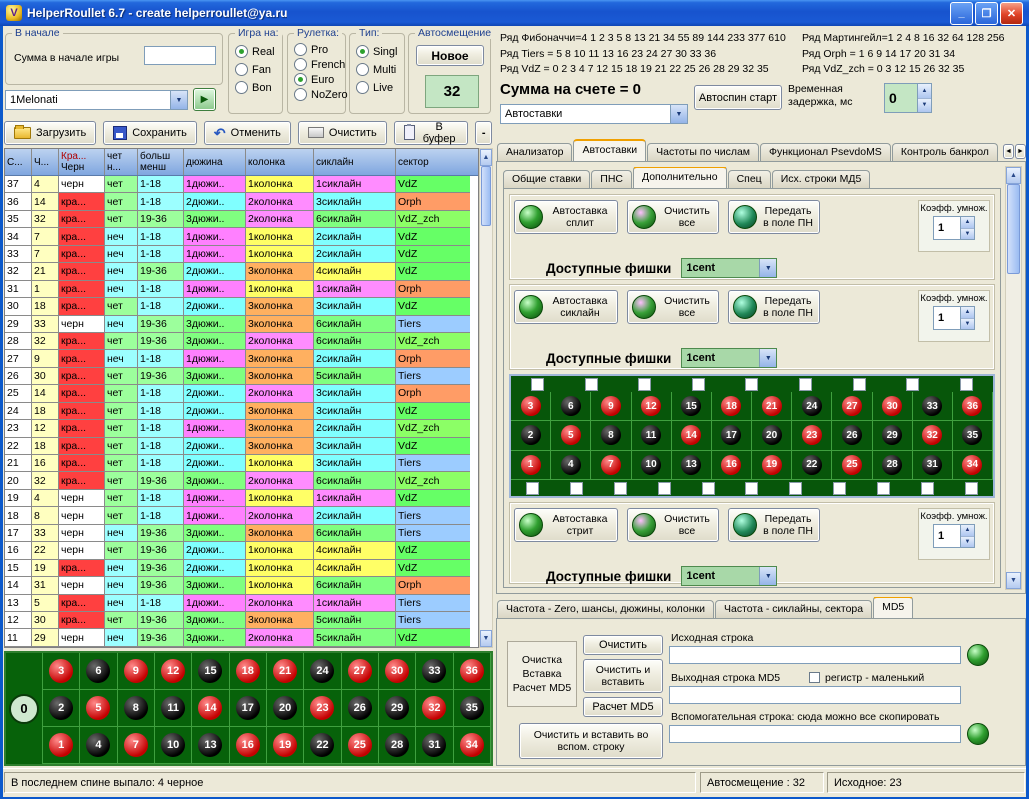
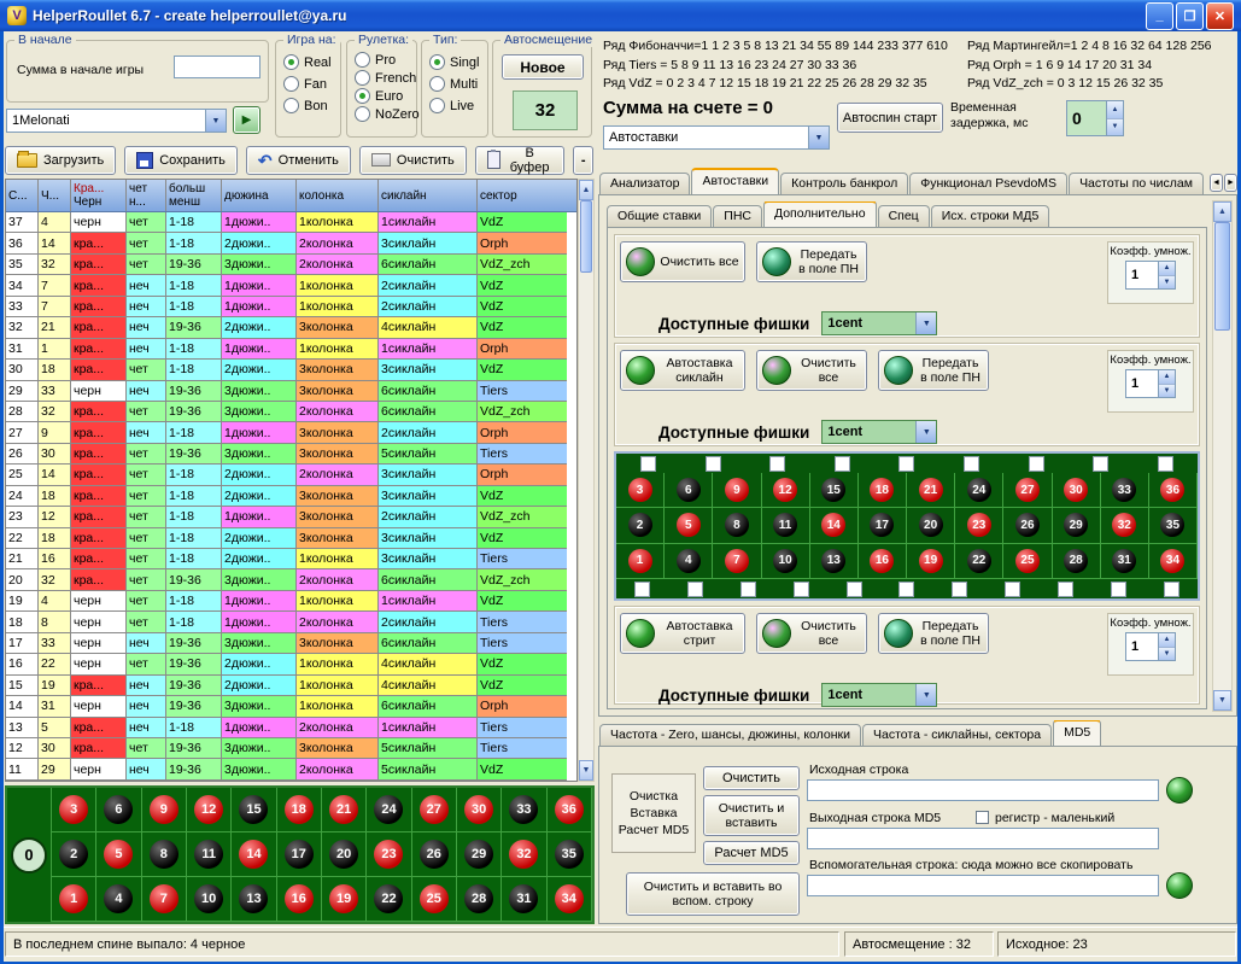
  V
  HelperRoullet 6.7 - create helperroullet@ya.ru
  _
  ❐
  ✕
  В начале
  Сумма в начале игры
  1Melonati
  ▶
  Игра на:
  Real
  Fan
  Bon
  Рулетка:
  Pro
  French
  Euro
  NoZero
  Тип:
  Singl
  Multi
  Live
  Автосмещение
  Новое
  32
  Загрузить
  Сохранить
  ↶
  Отменить
  Очистить
  В буфер
  -
  С...
  Ч...
  Кра...
  Черн
  чет
  н...
  больш
  менш
  дюжина
  колонка
  сиклайн
  сектор
  37
  4
  черн
  чет
  1-18
  1дюжи..
  1колонка
  1сиклайн
  VdZ
  36
  14
  кра...
  чет
  1-18
  2дюжи..
  2колонка
  3сиклайн
  Orph
  35
  32
  кра...
  чет
  19-36
  3дюжи..
  2колонка
  6сиклайн
  VdZ_zch
  34
  7
  кра...
  неч
  1-18
  1дюжи..
  1колонка
  2сиклайн
  VdZ
  33
  7
  кра...
  неч
  1-18
  1дюжи..
  1колонка
  2сиклайн
  VdZ
  32
  21
  кра...
  неч
  19-36
  2дюжи..
  3колонка
  4сиклайн
  VdZ
  31
  1
  кра...
  неч
  1-18
  1дюжи..
  1колонка
  1сиклайн
  Orph
  30
  18
  кра...
  чет
  1-18
  2дюжи..
  3колонка
  3сиклайн
  VdZ
  29
  33
  черн
  неч
  19-36
  3дюжи..
  3колонка
  6сиклайн
  Tiers
  28
  32
  кра...
  чет
  19-36
  3дюжи..
  2колонка
  6сиклайн
  VdZ_zch
  27
  9
  кра...
  неч
  1-18
  1дюжи..
  3колонка
  2сиклайн
  Orph
  26
  30
  кра...
  чет
  19-36
  3дюжи..
  3колонка
  5сиклайн
  Tiers
  25
  14
  кра...
  чет
  1-18
  2дюжи..
  2колонка
  3сиклайн
  Orph
  24
  18
  кра...
  чет
  1-18
  2дюжи..
  3колонка
  3сиклайн
  VdZ
  23
  12
  кра...
  чет
  1-18
  1дюжи..
  3колонка
  2сиклайн
  VdZ_zch
  22
  18
  кра...
  чет
  1-18
  2дюжи..
  3колонка
  3сиклайн
  VdZ
  21
  16
  кра...
  чет
  1-18
  2дюжи..
  1колонка
  3сиклайн
  Tiers
  20
  32
  кра...
  чет
  19-36
  3дюжи..
  2колонка
  6сиклайн
  VdZ_zch
  19
  4
  черн
  чет
  1-18
  1дюжи..
  1колонка
  1сиклайн
  VdZ
  18
  8
  черн
  чет
  1-18
  1дюжи..
  2колонка
  2сиклайн
  Tiers
  17
  33
  черн
  неч
  19-36
  3дюжи..
  3колонка
  6сиклайн
  Tiers
  16
  22
  черн
  чет
  19-36
  2дюжи..
  1колонка
  4сиклайн
  VdZ
  15
  19
  кра...
  неч
  19-36
  2дюжи..
  1колонка
  4сиклайн
  VdZ
  14
  31
  черн
  неч
  19-36
  3дюжи..
  1колонка
  6сиклайн
  Orph
  13
  5
  кра...
  неч
  1-18
  1дюжи..
  2колонка
  1сиклайн
  Tiers
  12
  30
  кра...
  чет
  19-36
  3дюжи..
  3колонка
  5сиклайн
  Tiers
  11
  29
  черн
  неч
  19-36
  3дюжи..
  2колонка
  5сиклайн
  VdZ
  0
  3
  6
  9
  12
  15
  18
  21
  24
  27
  30
  33
  36
  2
  5
  8
  11
  14
  17
  20
  23
  26
  29
  32
  35
  1
  4
  7
  10
  13
  16
  19
  22
  25
  28
  31
  34
- Ряд Фибоначчи=4 1 2 3 5 8 13 21 34 55 89 144 233 377 610
+ Ряд Фибоначчи=1 1 2 3 5 8 13 21 34 55 89 144 233 377 610
- Ряд Tiers = 5 8 10 11 13 16 23 24 27 30 33 36
+ Ряд Tiers = 5 8 9 11 13 16 23 24 27 30 33 36
  Ряд VdZ = 0 2 3 4 7 12 15 18 19 21 22 25 26 28 29 32 35
  Ряд Мартингейл=1 2 4 8 16 32 64 128 256
  Ряд Orph = 1 6 9 14 17 20 31 34
  Ряд VdZ_zch = 0 3 12 15 26 32 35
  Сумма на счете = 0
  Автоспин старт
  Временная задержка, мс
  0
  Автоставки
  Анализатор
  Автоставки
- Частоты по числам
+ Контроль банкрол
  Функционал PsevdoMS
- Контроль банкрол
+ Частоты по числам
  Общие ставки
  ПНС
  Дополнительно
  Спец
  Исх. строки МД5
- Автоставка сплит
  Очистить все
  Передать в поле ПН
  Коэфф. умнож.
  1
  Доступные фишки
  1cent
  Автоставка сиклайн
  Очистить все
  Передать в поле ПН
  Коэфф. умнож.
  1
  Доступные фишки
  1cent
  3
  6
  9
  12
  15
  18
  21
  24
  27
  30
  33
  36
  2
  5
  8
  11
  14
  17
  20
  23
  26
  29
  32
  35
  1
  4
  7
  10
  13
  16
  19
  22
  25
  28
  31
  34
  Автоставка стрит
  Очистить все
  Передать в поле ПН
  Коэфф. умнож.
  1
  Доступные фишки
  1cent
  Частота - Zero, шансы, дюжины, колонки
  Частота - сиклайны, сектора
  MD5
  Очистка
  Вставка
  Расчет MD5
  Очистить
  Очистить и вставить
  Расчет MD5
  Исходная строка
  Выходная строка MD5
  регистр - маленький
  Вспомогательная строка: сюда можно все скопировать
  Очистить и вставить во вспом. строку
  В последнем спине выпало: 4 черное
  Автосмещение : 32
  Исходное: 23
